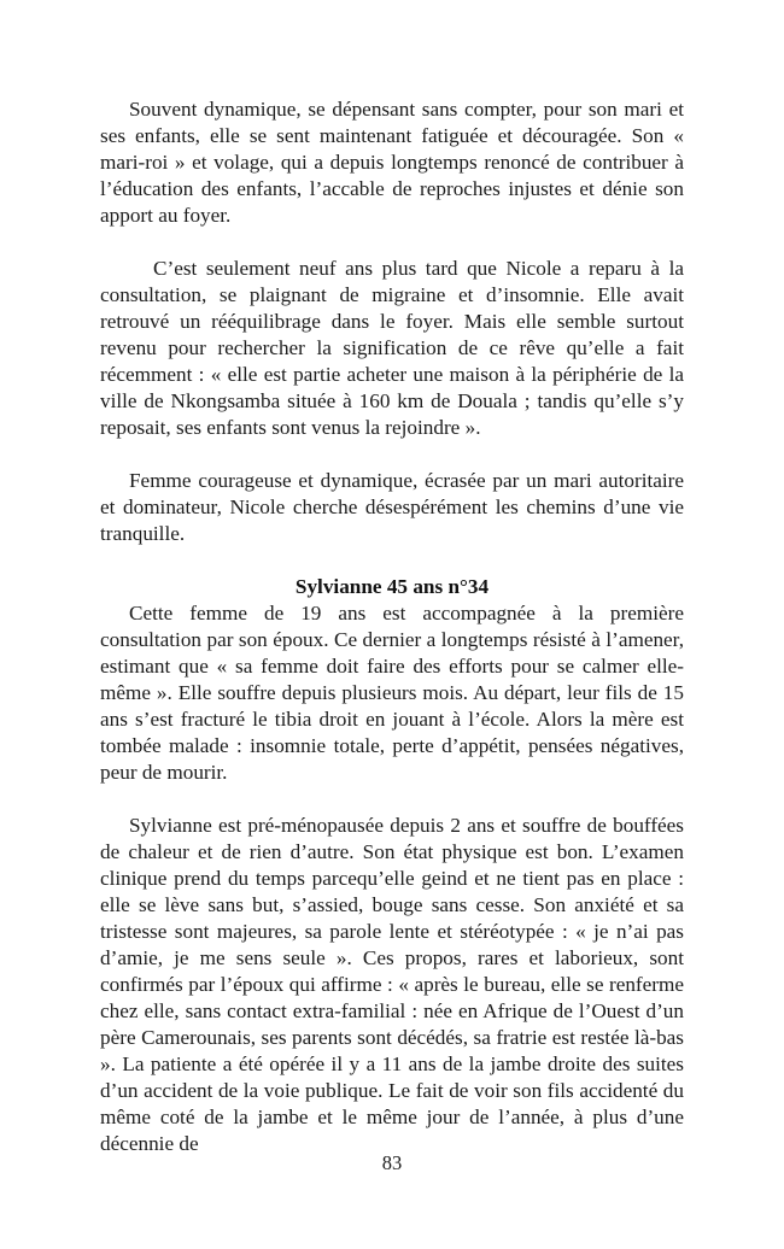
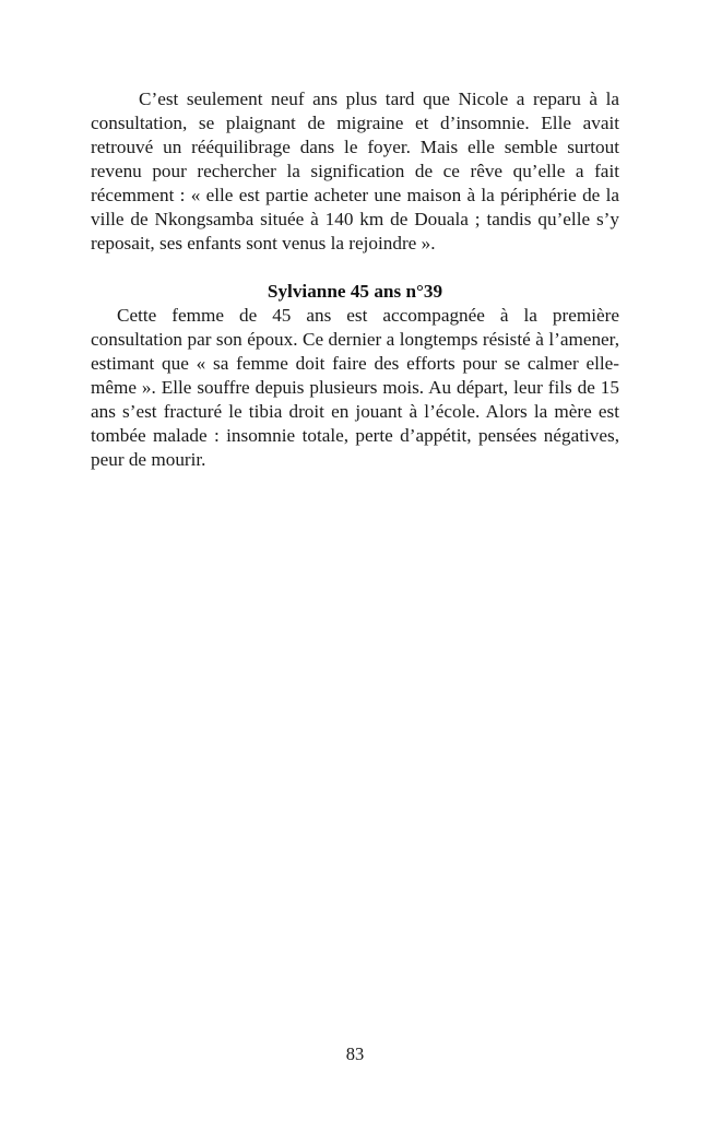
- Souvent dynamique, se dépensant sans compter, pour son mari et ses enfants, elle se sent maintenant fatiguée et découragée. Son « mari-roi » et volage, qui a depuis longtemps renoncé de contribuer à l’éducation des enfants, l’accable de reproches injustes et dénie son apport au foyer.
- C’est seulement neuf ans plus tard que Nicole a reparu à la consultation, se plaignant de migraine et d’insomnie. Elle avait retrouvé un rééquilibrage dans le foyer. Mais elle semble surtout revenu pour rechercher la signification de ce rêve qu’elle a fait récemment : « elle est partie acheter une maison à la périphérie de la ville de Nkongsamba située à 160 km de Douala ; tandis qu’elle s’y reposait, ses enfants sont venus la rejoindre ».
+ C’est seulement neuf ans plus tard que Nicole a reparu à la consultation, se plaignant de migraine et d’insomnie. Elle avait retrouvé un rééquilibrage dans le foyer. Mais elle semble surtout revenu pour rechercher la signification de ce rêve qu’elle a fait récemment : « elle est partie acheter une maison à la périphérie de la ville de Nkongsamba située à 140 km de Douala ; tandis qu’elle s’y reposait, ses enfants sont venus la rejoindre ».
- Femme courageuse et dynamique, écrasée par un mari autoritaire et dominateur, Nicole cherche désespérément les chemins d’une vie tranquille.
- Sylvianne 45 ans n°34
+ Sylvianne 45 ans n°39
- Cette femme de 19 ans est accompagnée à la première consultation par son époux. Ce dernier a longtemps résisté à l’amener, estimant que « sa femme doit faire des efforts pour se calmer elle-même ». Elle souffre depuis plusieurs mois. Au départ, leur fils de 15 ans s’est fracturé le tibia droit en jouant à l’école. Alors la mère est tombée malade : insomnie totale, perte d’appétit, pensées négatives, peur de mourir.
+ Cette femme de 45 ans est accompagnée à la première consultation par son époux. Ce dernier a longtemps résisté à l’amener, estimant que « sa femme doit faire des efforts pour se calmer elle-même ». Elle souffre depuis plusieurs mois. Au départ, leur fils de 15 ans s’est fracturé le tibia droit en jouant à l’école. Alors la mère est tombée malade : insomnie totale, perte d’appétit, pensées négatives, peur de mourir.
- Sylvianne est pré-ménopausée depuis 2 ans et souffre de bouffées de chaleur et de rien d’autre. Son état physique est bon. L’examen clinique prend du temps parcequ’elle geind et ne tient pas en place : elle se lève sans but, s’assied, bouge sans cesse. Son anxiété et sa tristesse sont majeures, sa parole lente et stéréotypée : « je n’ai pas d’amie, je me sens seule ». Ces propos, rares et laborieux, sont confirmés par l’époux qui affirme : « après le bureau, elle se renferme chez elle, sans contact extra-familial : née en Afrique de l’Ouest d’un père Camerounais, ses parents sont décédés, sa fratrie est restée là-bas ». La patiente a été opérée il y a 11 ans de la jambe droite des suites d’un accident de la voie publique. Le fait de voir son fils accidenté du même coté de la jambe et le même jour de l’année, à plus d’une décennie de
  83
